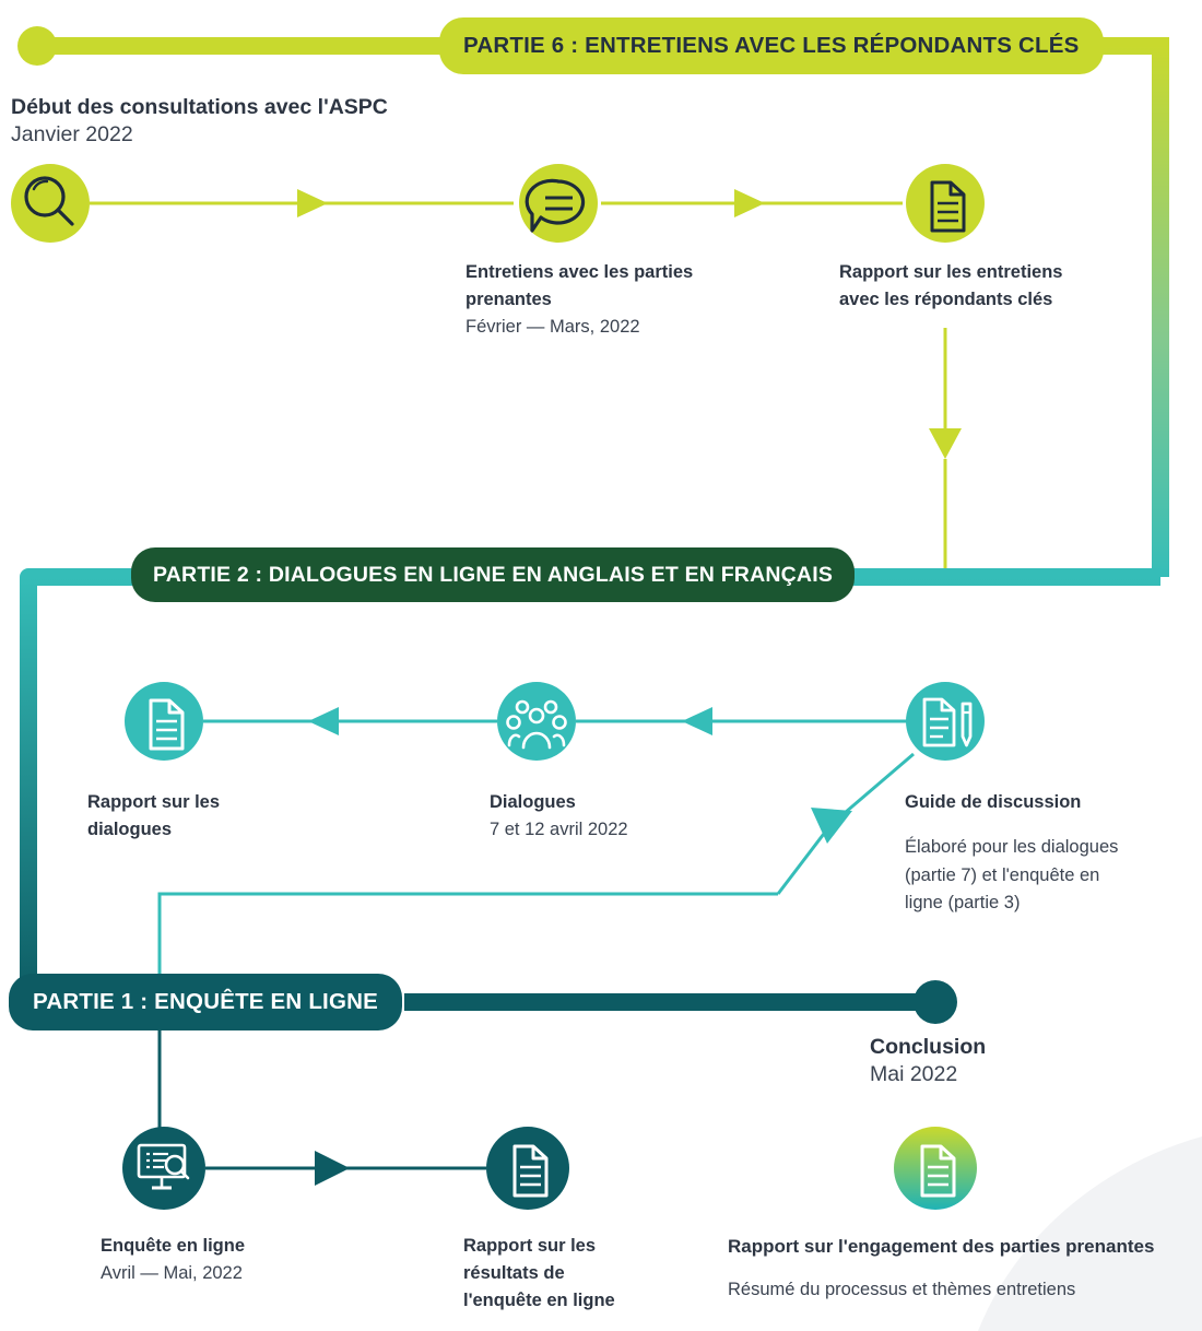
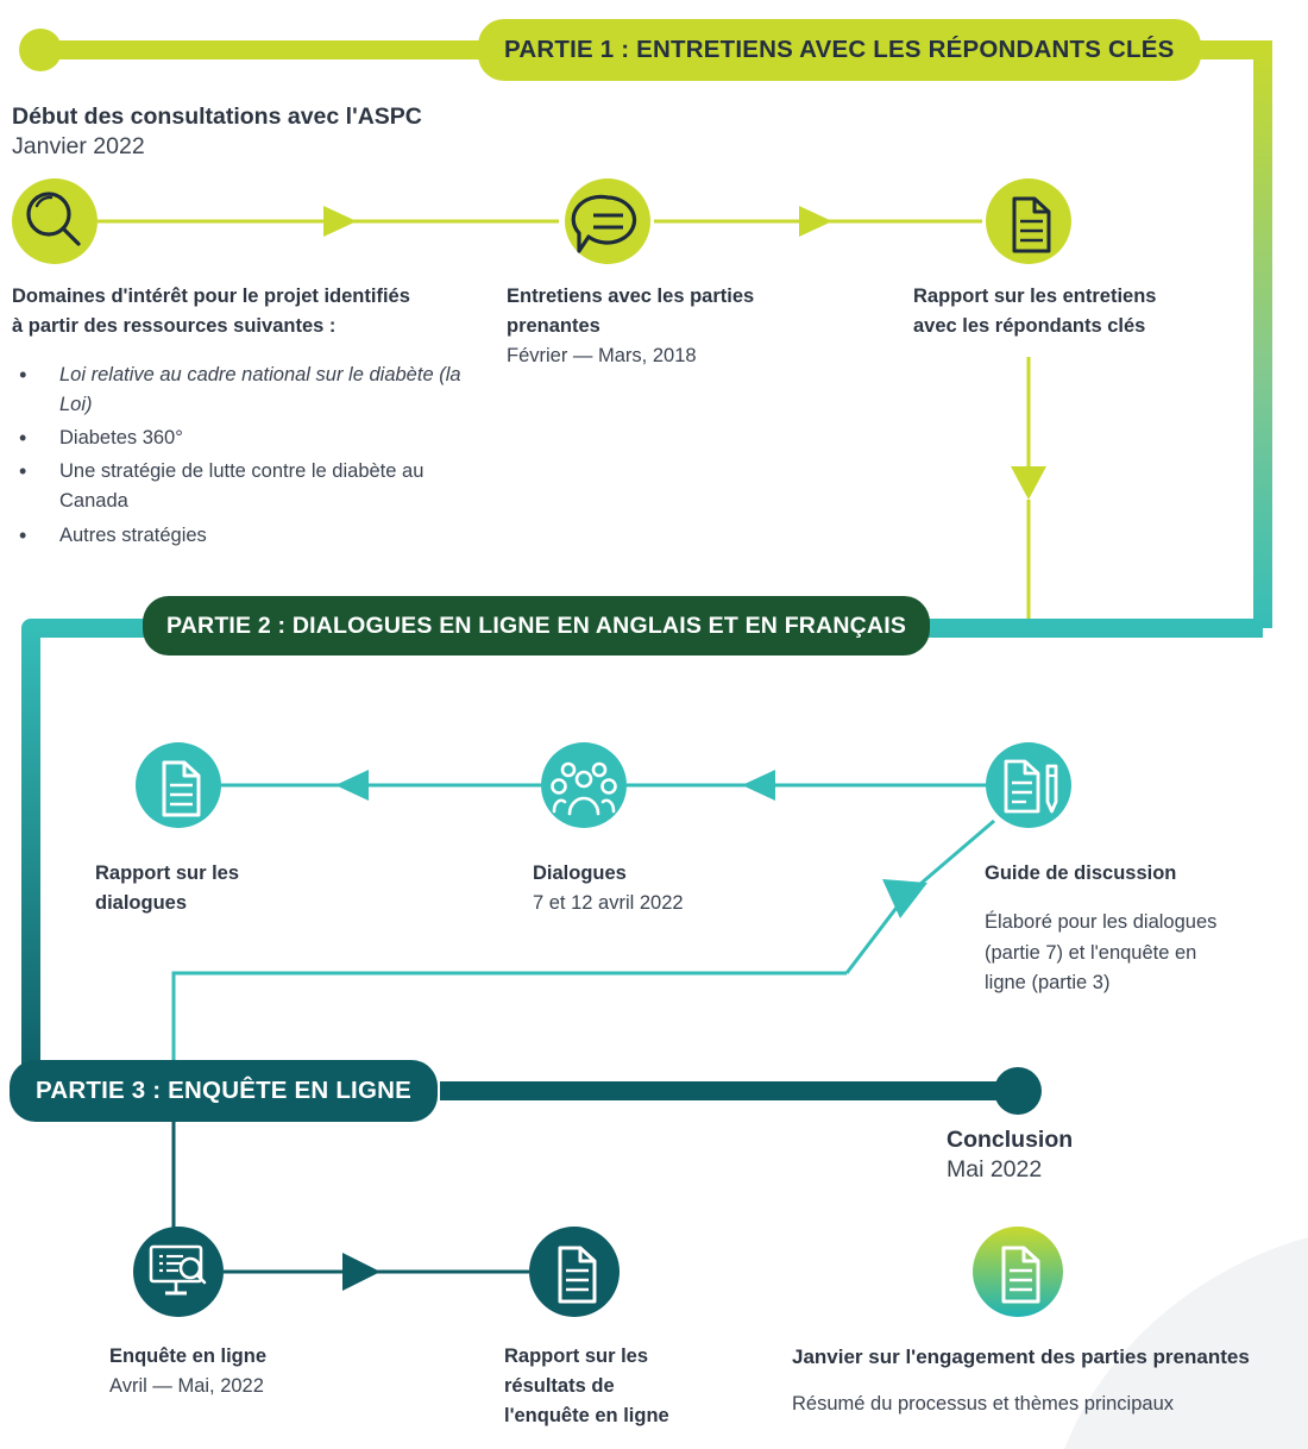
- PARTIE 6 : ENTRETIENS AVEC LES RÉPONDANTS CLÉS
+ PARTIE 1 : ENTRETIENS AVEC LES RÉPONDANTS CLÉS
  PARTIE 2 : DIALOGUES EN LIGNE EN ANGLAIS ET EN FRANÇAIS
- PARTIE 1 : ENQUÊTE EN LIGNE
+ PARTIE 3 : ENQUÊTE EN LIGNE
  Début des consultations avec l'ASPC
  Janvier 2022
+ Domaines d'intérêt pour le projet identifiés
+ à partir des ressources suivantes :
+ Loi relative au cadre national sur le diabète (la Loi)
+ Diabetes 360°
+ Une stratégie de lutte contre le diabète au Canada
+ Autres stratégies
  Entretiens avec les parties
  prenantes
- Février — Mars, 2022
+ Février — Mars, 2018
  Rapport sur les entretiens
  avec les répondants clés
  Rapport sur les
  dialogues
  Dialogues
  7 et 12 avril 2022
  Guide de discussion
  Élaboré pour les dialogues
  (partie 7) et l'enquête en
  ligne (partie 3)
  Conclusion
  Mai 2022
  Enquête en ligne
  Avril — Mai, 2022
  Rapport sur les
  résultats de
  l'enquête en ligne
- Rapport sur l'engagement des parties prenantes
+ Janvier sur l'engagement des parties prenantes
- Résumé du processus et thèmes entretiens
+ Résumé du processus et thèmes principaux
